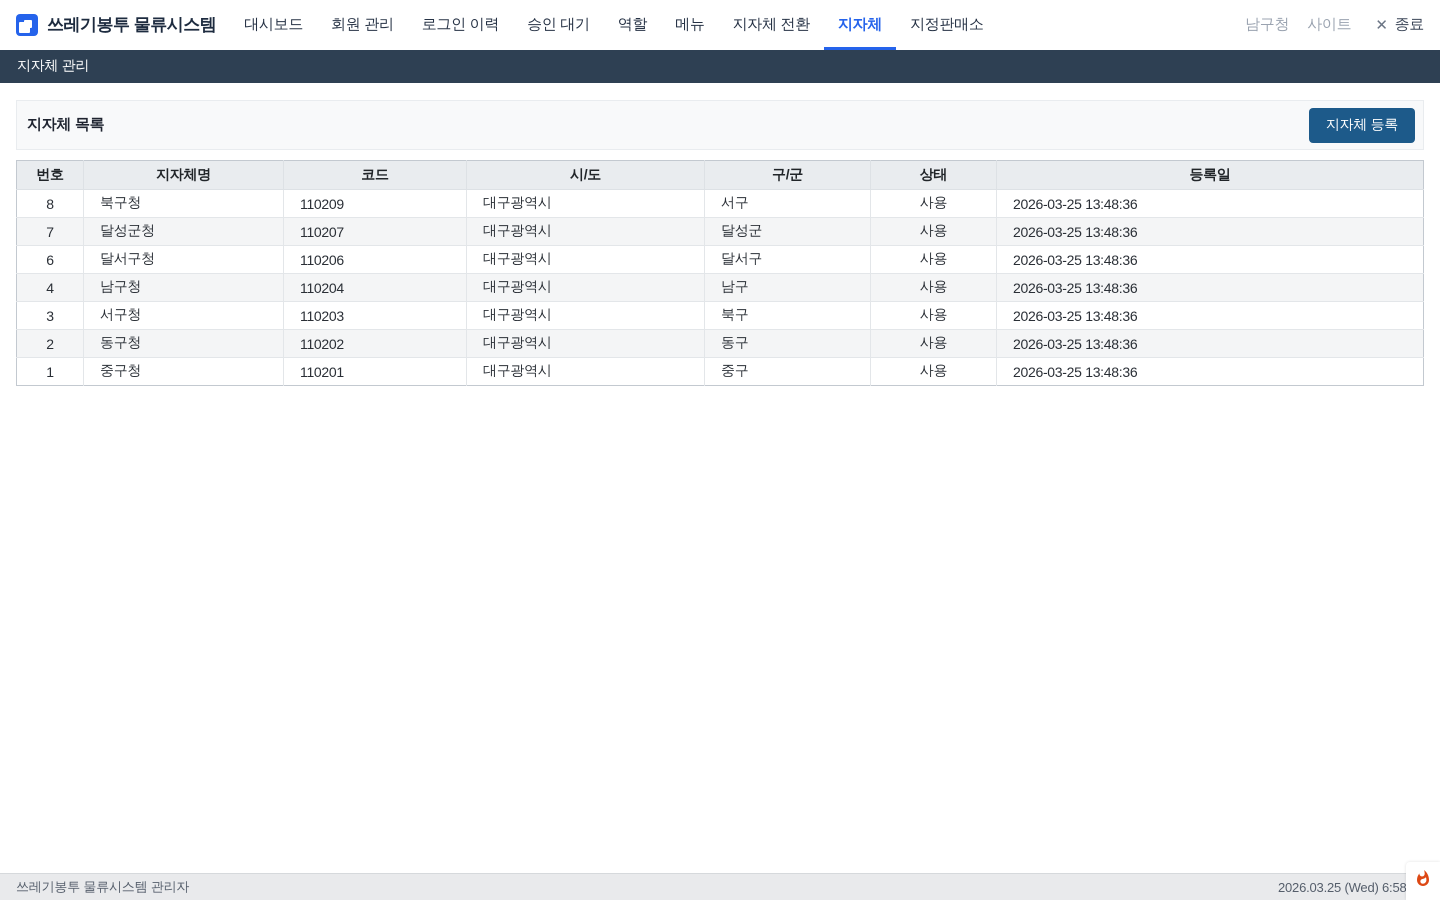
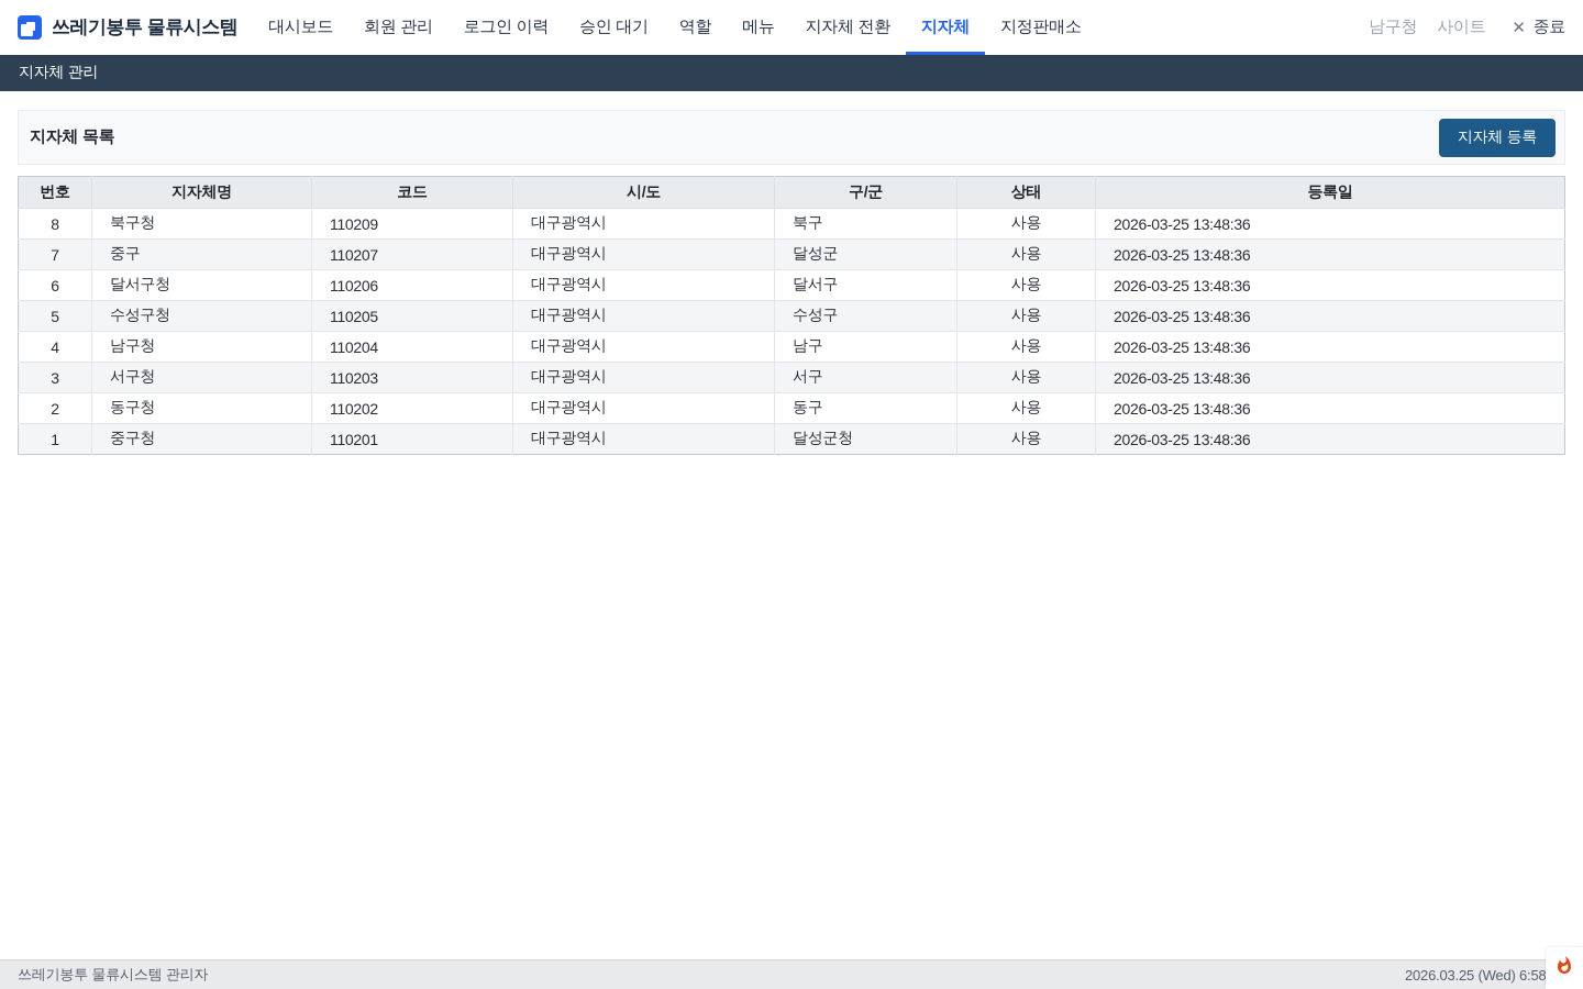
  쓰레기봉투 물류시스템
  대시보드
  회원 관리
  로그인 이력
  승인 대기
  역할
  메뉴
  지자체 전환
  지자체
  지정판매소
  남구청
  사이트
  ✕
  종료
  지자체 관리
  지자체 목록
  지자체 등록
  번호	지자체명	코드	시/도	구/군	상태	등록일
- 8	북구청	110209	대구광역시	서구	사용	2026-03-25 13:48:36
+ 8	북구청	110209	대구광역시	북구	사용	2026-03-25 13:48:36
- 7	달성군청	110207	대구광역시	달성군	사용	2026-03-25 13:48:36
+ 7	중구	110207	대구광역시	달성군	사용	2026-03-25 13:48:36
  6	달서구청	110206	대구광역시	달서구	사용	2026-03-25 13:48:36
+ 5	수성구청	110205	대구광역시	수성구	사용	2026-03-25 13:48:36
  4	남구청	110204	대구광역시	남구	사용	2026-03-25 13:48:36
- 3	서구청	110203	대구광역시	북구	사용	2026-03-25 13:48:36
+ 3	서구청	110203	대구광역시	서구	사용	2026-03-25 13:48:36
  2	동구청	110202	대구광역시	동구	사용	2026-03-25 13:48:36
- 1	중구청	110201	대구광역시	중구	사용	2026-03-25 13:48:36
+ 1	중구청	110201	대구광역시	달성군청	사용	2026-03-25 13:48:36
  쓰레기봉투 물류시스템 관리자
  2026.03.25 (Wed) 6:58
